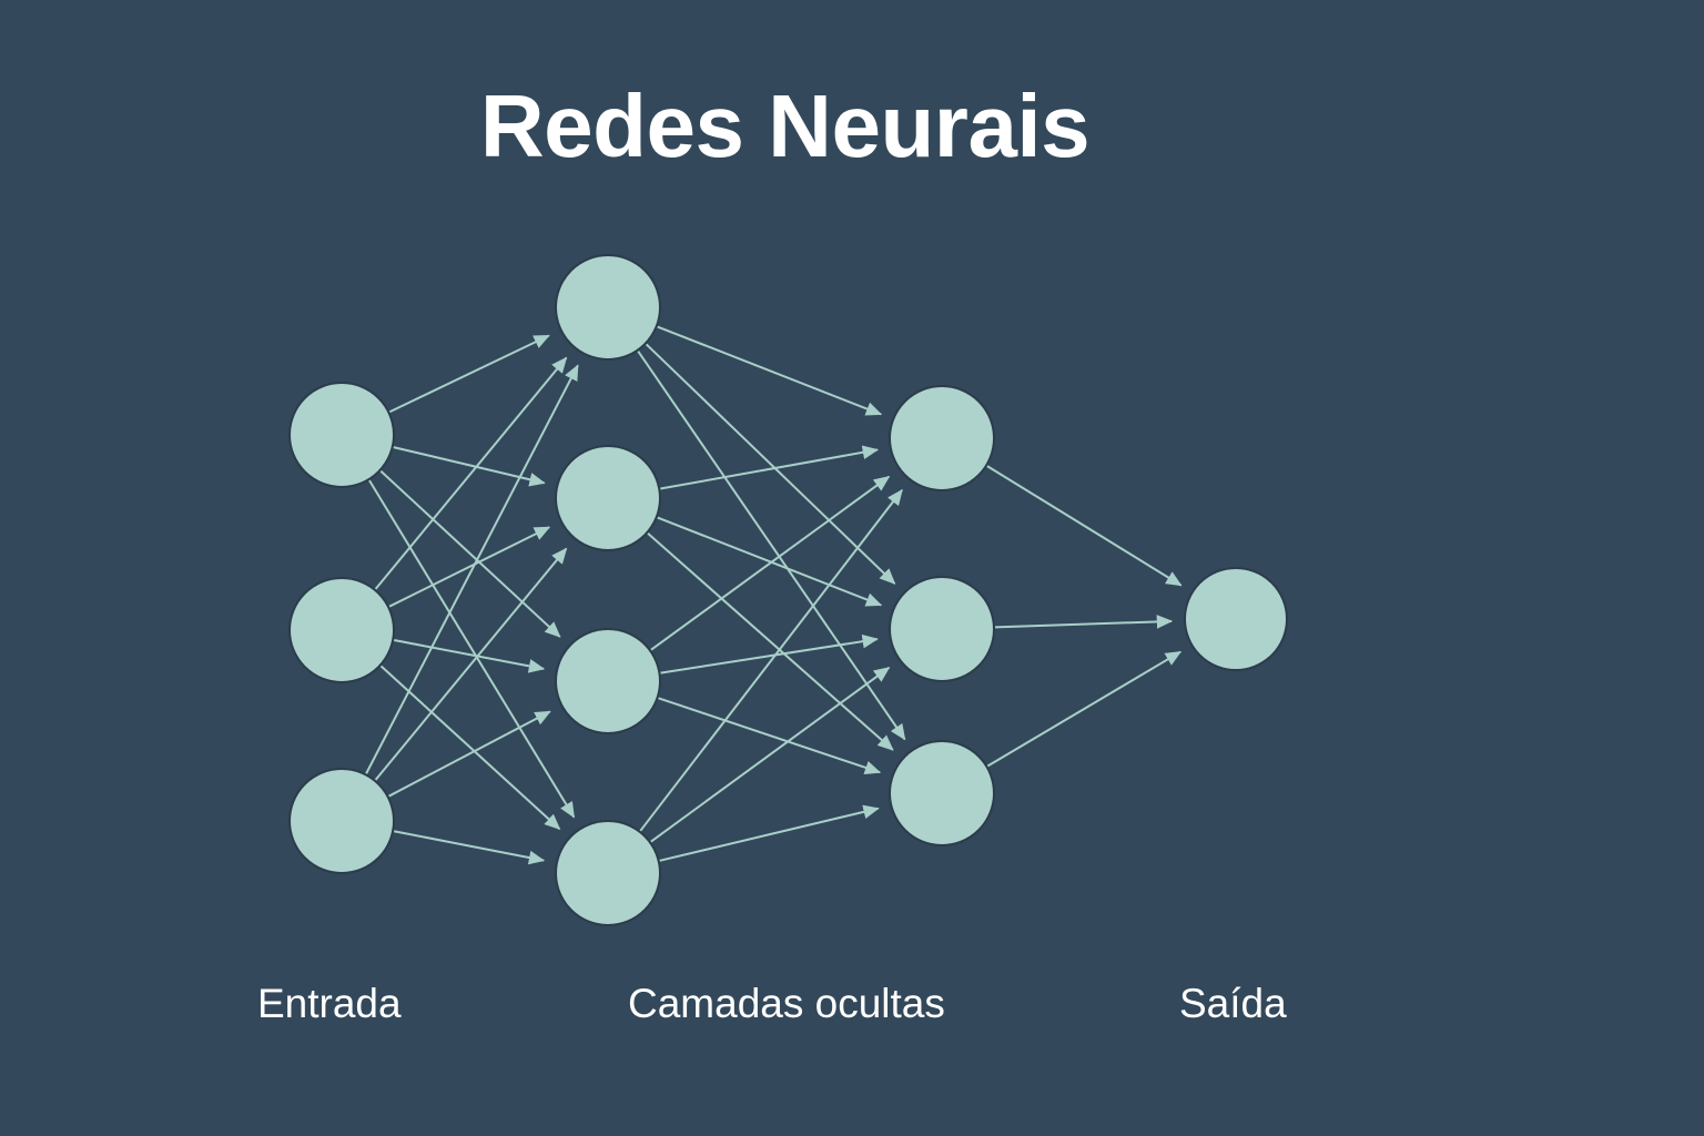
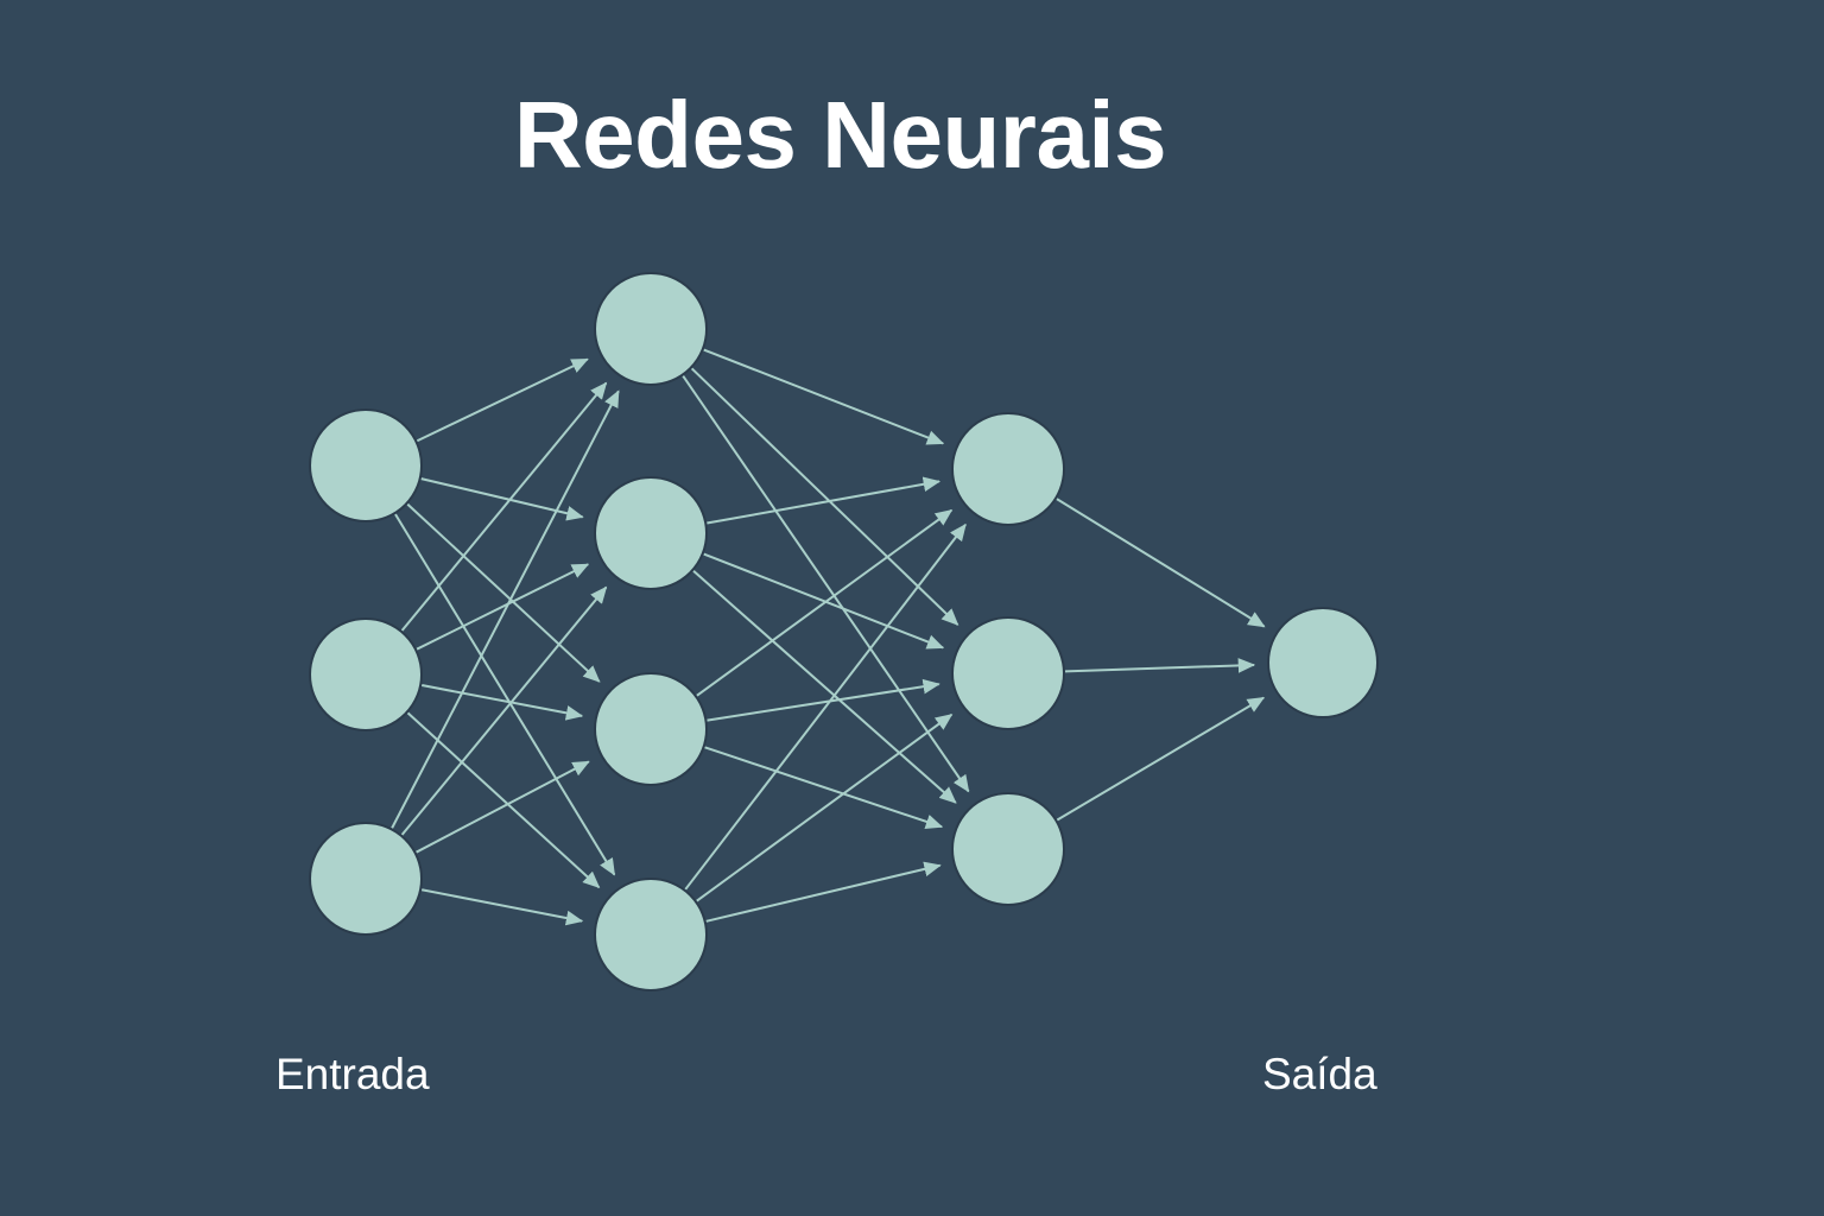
  Redes Neurais
  Entrada
- Camadas ocultas
  Saída
